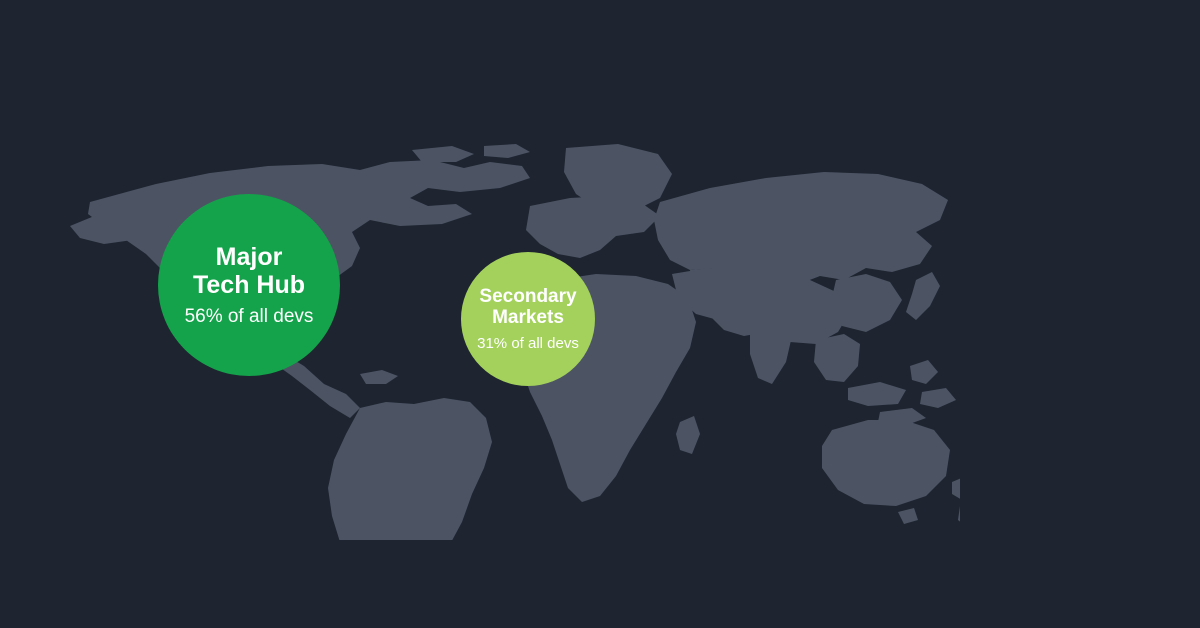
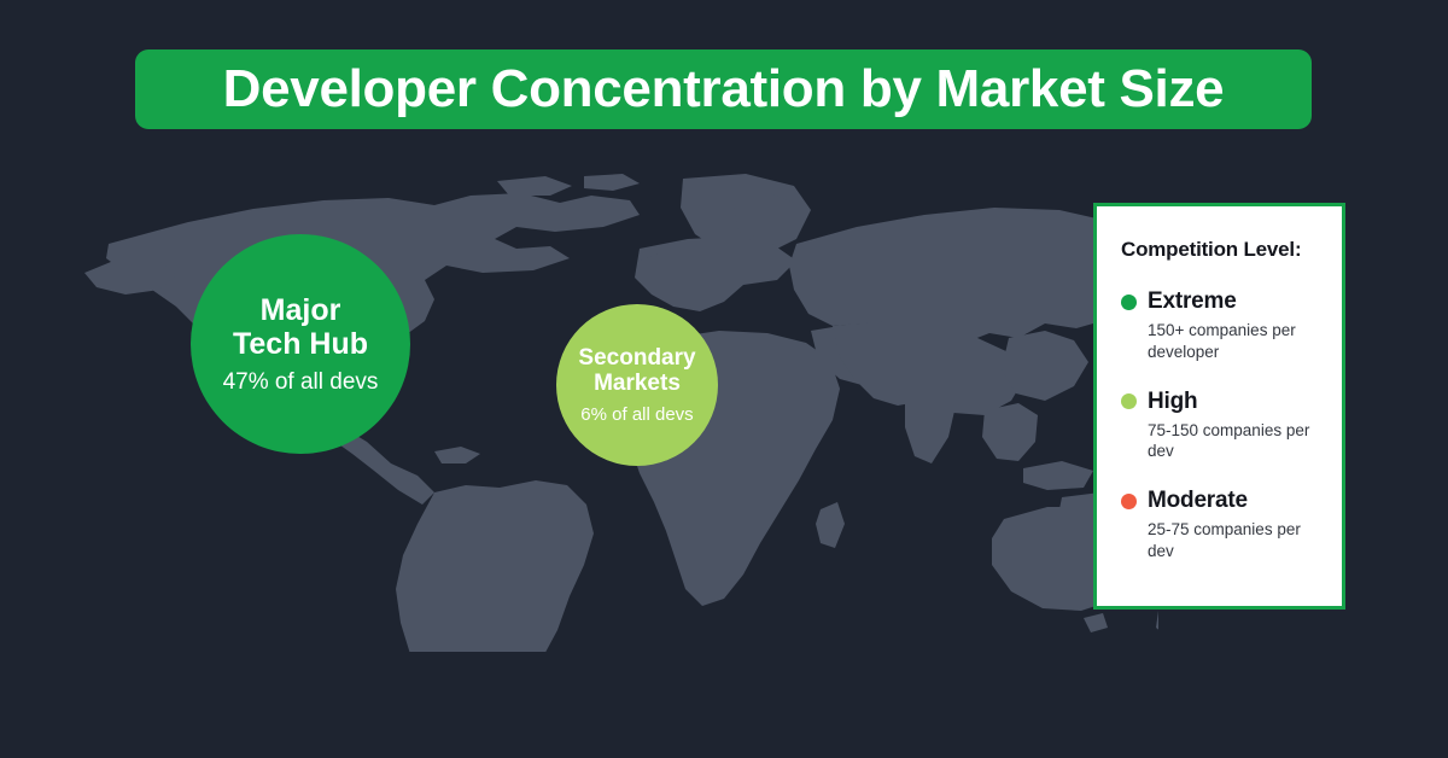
+ Developer Concentration by Market Size
  Major
  Tech Hub
- 56% of all devs
+ 47% of all devs
  Secondary
  Markets
- 31% of all devs
+ 6% of all devs
+ Competition Level:
+ Extreme
+ 150+ companies per developer
+ High
+ 75-150 companies per dev
+ Moderate
+ 25-75 companies per dev
